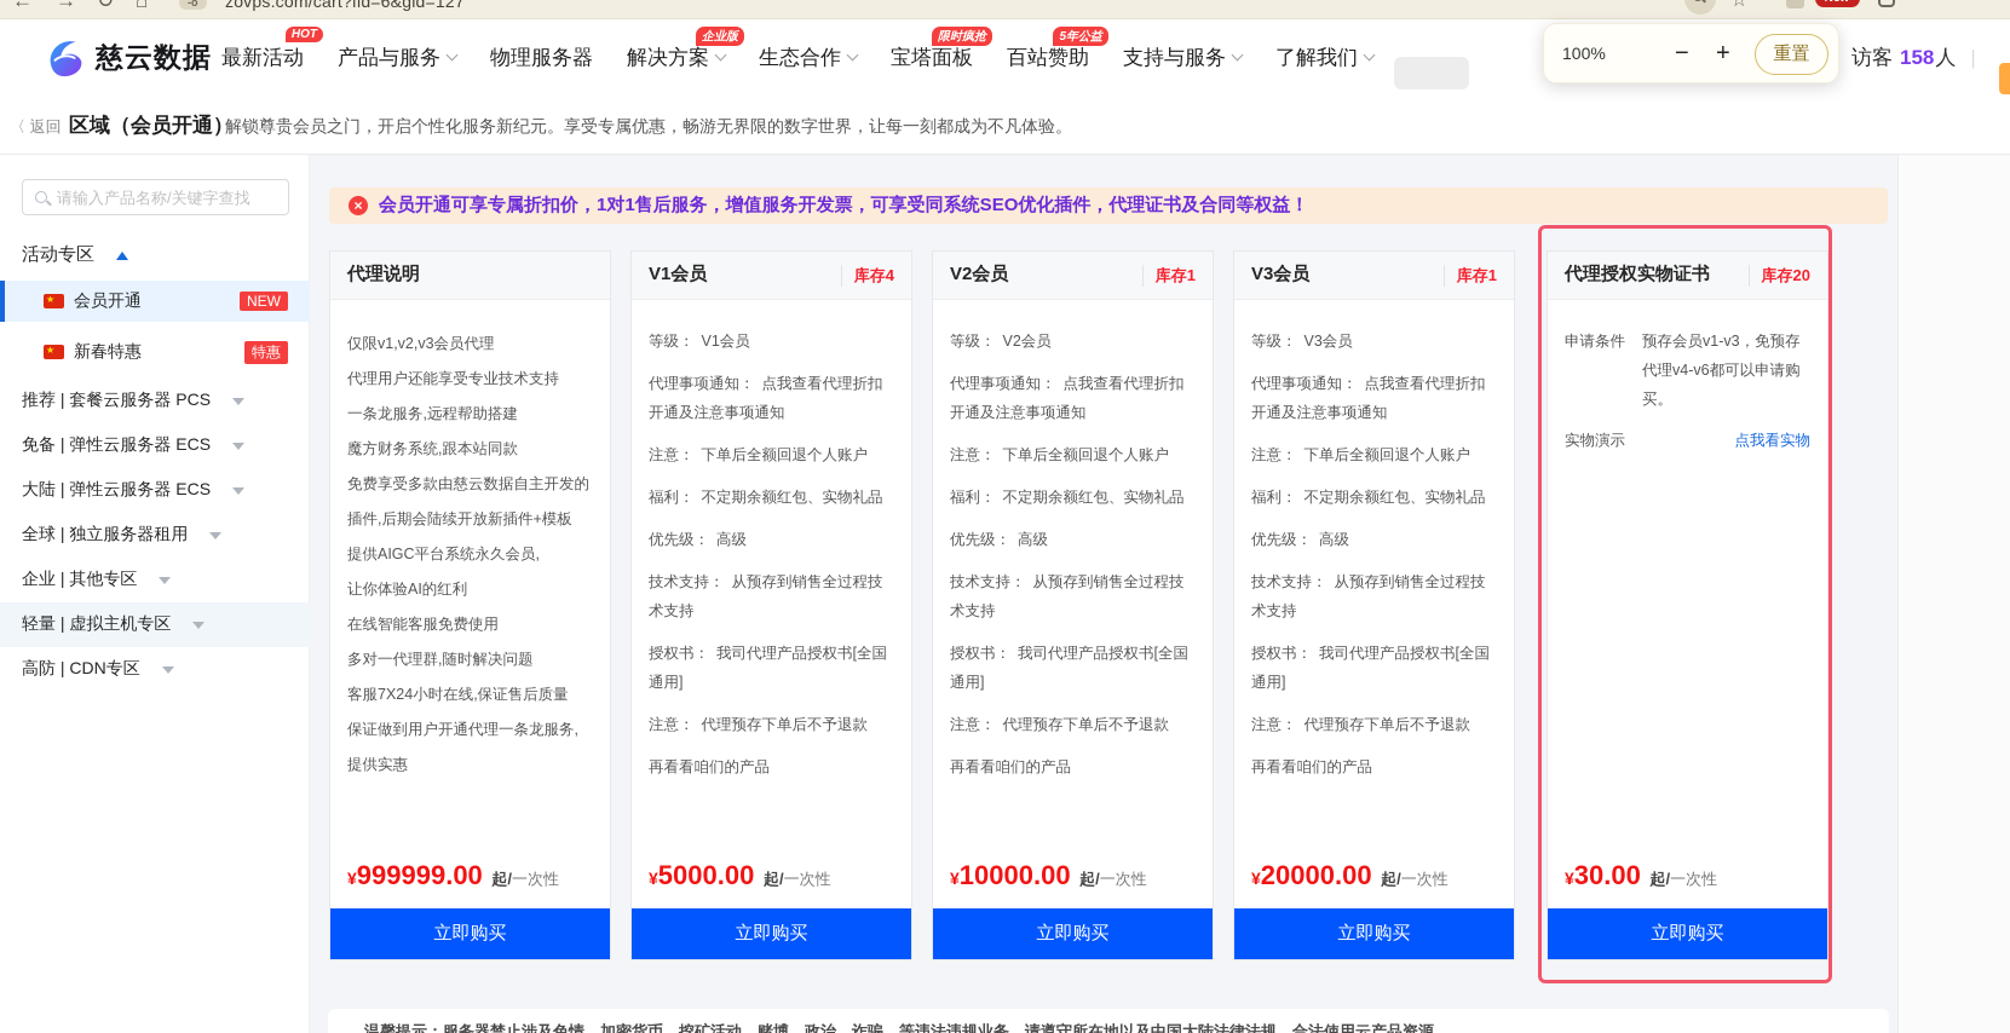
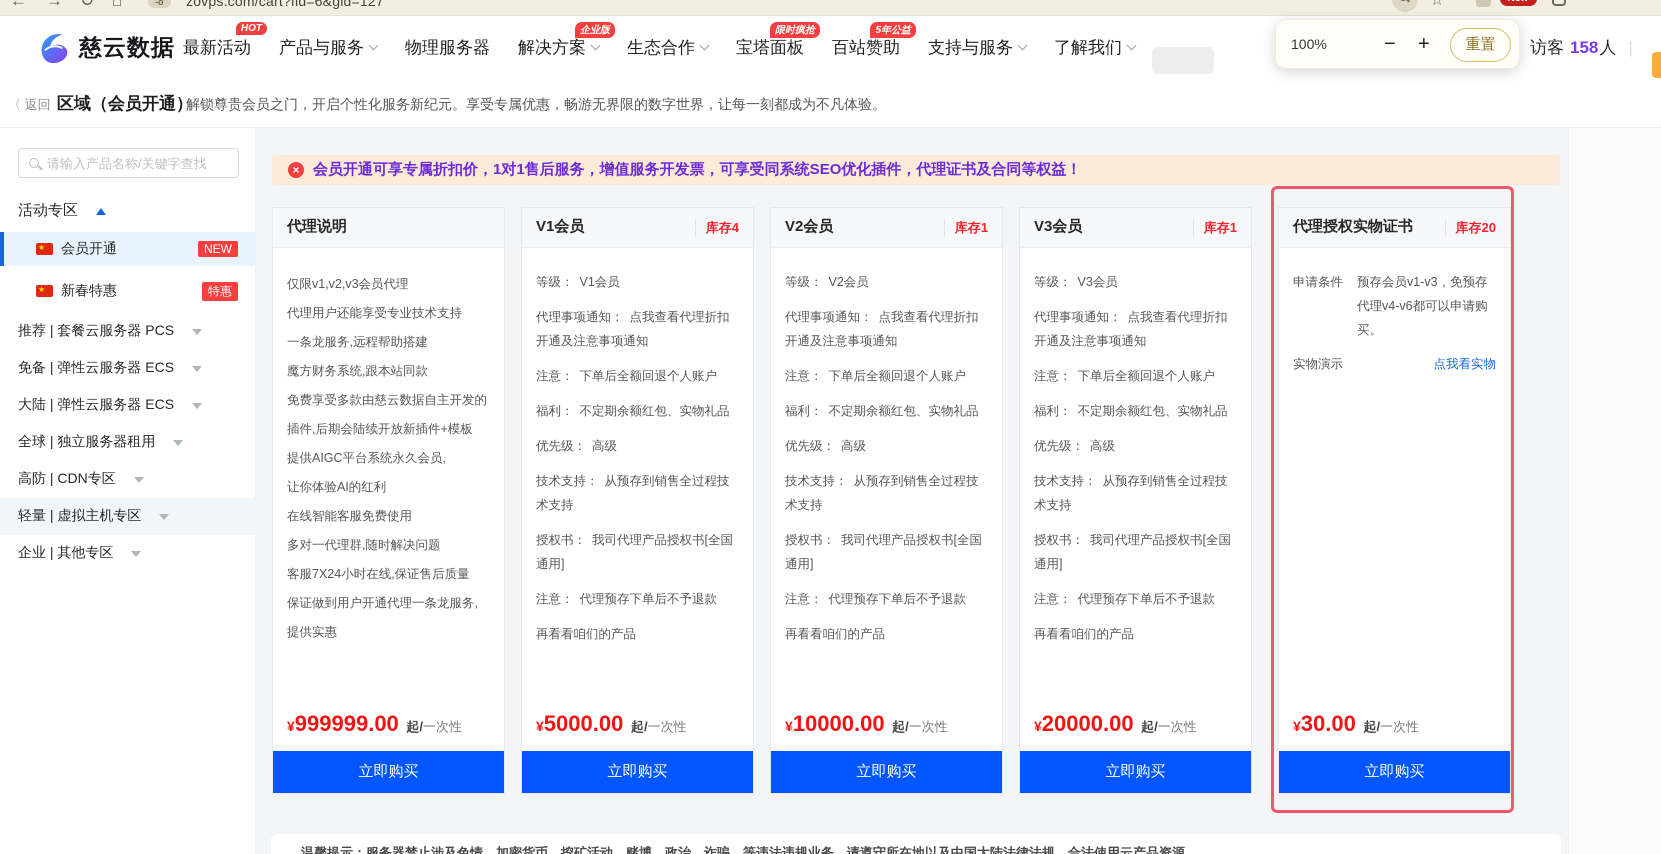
  ←
  →
  ↻
  ⌂
  -o
  zovps.com/cart?fid=6&gid=127
  ☆
  慈云数据
  最新活动
  HOT
  产品与服务
  物理服务器
  解决方案
  企业版
  生态合作
  宝塔面板
  限时疯抢
  百站赞助
  5年公益
  支持与服务
  了解我们
  访客
  158
  人
  |
  100%
  −
  +
  重置
  〈 返回
  区域（会员开通）
  解锁尊贵会员之门，开启个性化服务新纪元。享受专属优惠，畅游无界限的数字世界，让每一刻都成为不凡体验。
  请输入产品名称/关键字查找
  活动专区
  会员开通
  NEW
  新春特惠
  特惠
  推荐 | 套餐云服务器 PCS
  免备 | 弹性云服务器 ECS
  大陆 | 弹性云服务器 ECS
  全球 | 独立服务器租用
- 企业 | 其他专区
+ 高防 | CDN专区
  轻量 | 虚拟主机专区
- 高防 | CDN专区
+ 企业 | 其他专区
  ×
  会员开通可享专属折扣价，1对1售后服务，增值服务开发票，可享受同系统SEO优化插件，代理证书及合同等权益！
  代理说明
  仅限v1,v2,v3会员代理
  代理用户还能享受专业技术支持
  一条龙服务,远程帮助搭建
  魔方财务系统,跟本站同款
  免费享受多款由慈云数据自主开发的
  插件,后期会陆续开放新插件+模板
  提供AIGC平台系统永久会员,
  让你体验AI的红利
  在线智能客服免费使用
  多对一代理群,随时解决问题
  客服7X24小时在线,保证售后质量
  保证做到用户开通代理一条龙服务,
  提供实惠
  ¥999999.00 起/一次性
  立即购买
  V1会员
  库存4
  等级： V1会员
  代理事项通知： 点我查看代理折扣开通及注意事项通知
  注意： 下单后全额回退个人账户
  福利： 不定期余额红包、实物礼品
  优先级： 高级
  技术支持： 从预存到销售全过程技术支持
  授权书： 我司代理产品授权书[全国通用]
  注意： 代理预存下单后不予退款
  再看看咱们的产品
  ¥5000.00 起/一次性
  立即购买
  V2会员
  库存1
  等级： V2会员
  代理事项通知： 点我查看代理折扣开通及注意事项通知
  注意： 下单后全额回退个人账户
  福利： 不定期余额红包、实物礼品
  优先级： 高级
  技术支持： 从预存到销售全过程技术支持
  授权书： 我司代理产品授权书[全国通用]
  注意： 代理预存下单后不予退款
  再看看咱们的产品
  ¥10000.00 起/一次性
  立即购买
  V3会员
  库存1
  等级： V3会员
  代理事项通知： 点我查看代理折扣开通及注意事项通知
  注意： 下单后全额回退个人账户
  福利： 不定期余额红包、实物礼品
  优先级： 高级
  技术支持： 从预存到销售全过程技术支持
  授权书： 我司代理产品授权书[全国通用]
  注意： 代理预存下单后不予退款
  再看看咱们的产品
  ¥20000.00 起/一次性
  立即购买
  代理授权实物证书
  库存20
  申请条件
  预存会员v1-v3，免预存代理v4-v6都可以申请购买。
  实物演示
  点我看实物
  ¥30.00 起/一次性
  立即购买
  温馨提示：服务器禁止涉及色情、加密货币、挖矿活动、赌博、政治、诈骗、等违法违规业务，请遵守所在地以及中国大陆法律法规，合法使用云产品资源
